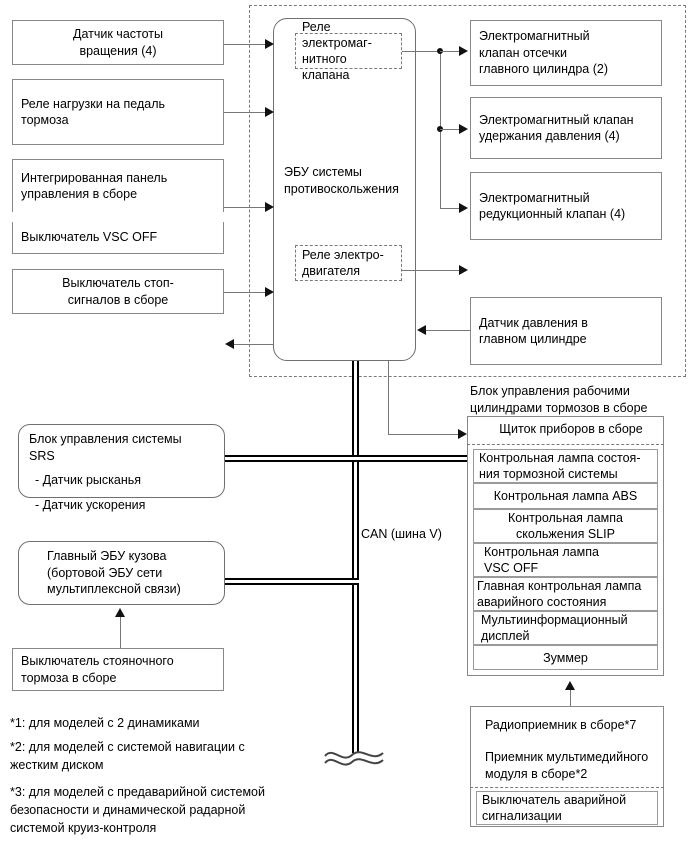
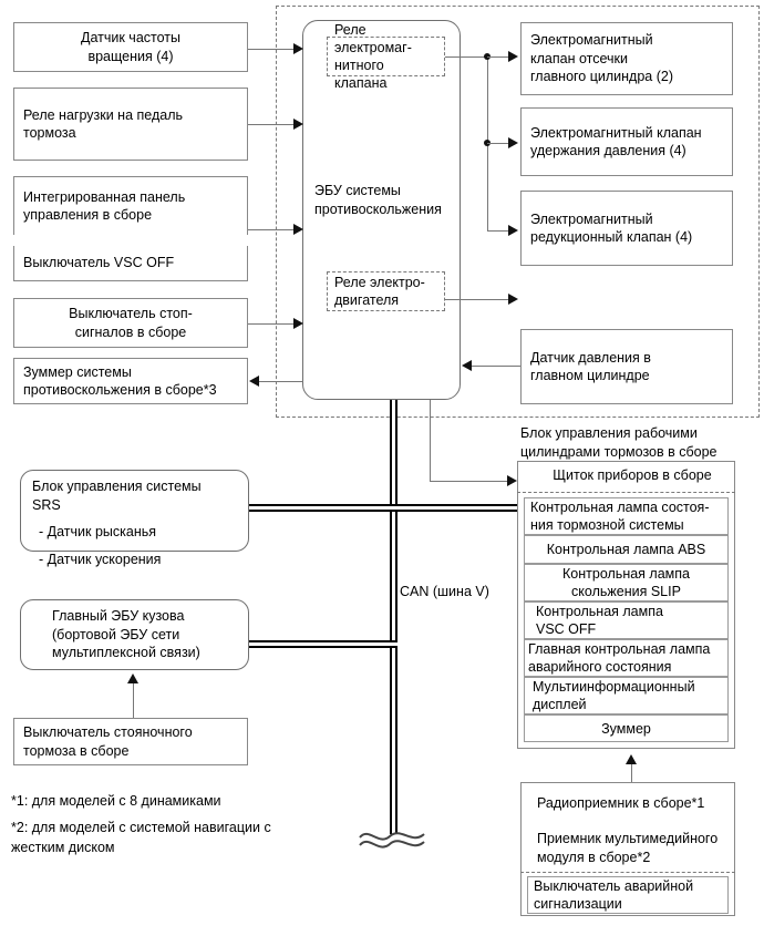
  Датчик частоты
  вращения (4)
  Реле нагрузки на педаль
  тормоза
  Интегрированная панель
  управления в сборе
  Выключатель VSC OFF
  Выключатель стоп-
  сигналов в сборе
+ Зуммер системы
+ противоскольжения в сборе*3
  ЭБУ системы
  противоскольжения
  Реле электромаг-
  нитного клапана
  Реле электро-
  двигателя
  Электромагнитный
  клапан отсечки
  главного цилиндра (2)
  Электромагнитный клапан
  удержания давления (4)
  Электромагнитный
  редукционный клапан (4)
  Датчик давления в
  главном цилиндре
  Блок управления рабочими
  цилиндрами тормозов в сборе
  CAN (шина V)
  Блок управления системы
  SRS
  - Датчик рысканья
  - Датчик ускорения
  Главный ЭБУ кузова
  (бортовой ЭБУ сети
  мультиплексной связи)
  Выключатель стояночного
  тормоза в сборе
  Щиток приборов в сборе
  Контрольная лампа состоя-
  ния тормозной системы
  Контрольная лампа ABS
  Контрольная лампа
  скольжения SLIP
  Контрольная лампа
  VSC OFF
  Главная контрольная лампа
  аварийного состояния
  Мультиинформационный
  дисплей
  Зуммер
- Радиоприемник в сборе*7
+ Радиоприемник в сборе*1
  Приемник мультимедийного
  модуля в сборе*2
  Выключатель аварийной
  сигнализации
- *1: для моделей с 2 динамиками
+ *1: для моделей с 8 динамиками
  *2: для моделей с системой навигации с
  жестким диском
- *3: для моделей с предаварийной системой
- безопасности и динамической радарной
- системой круиз-контроля
